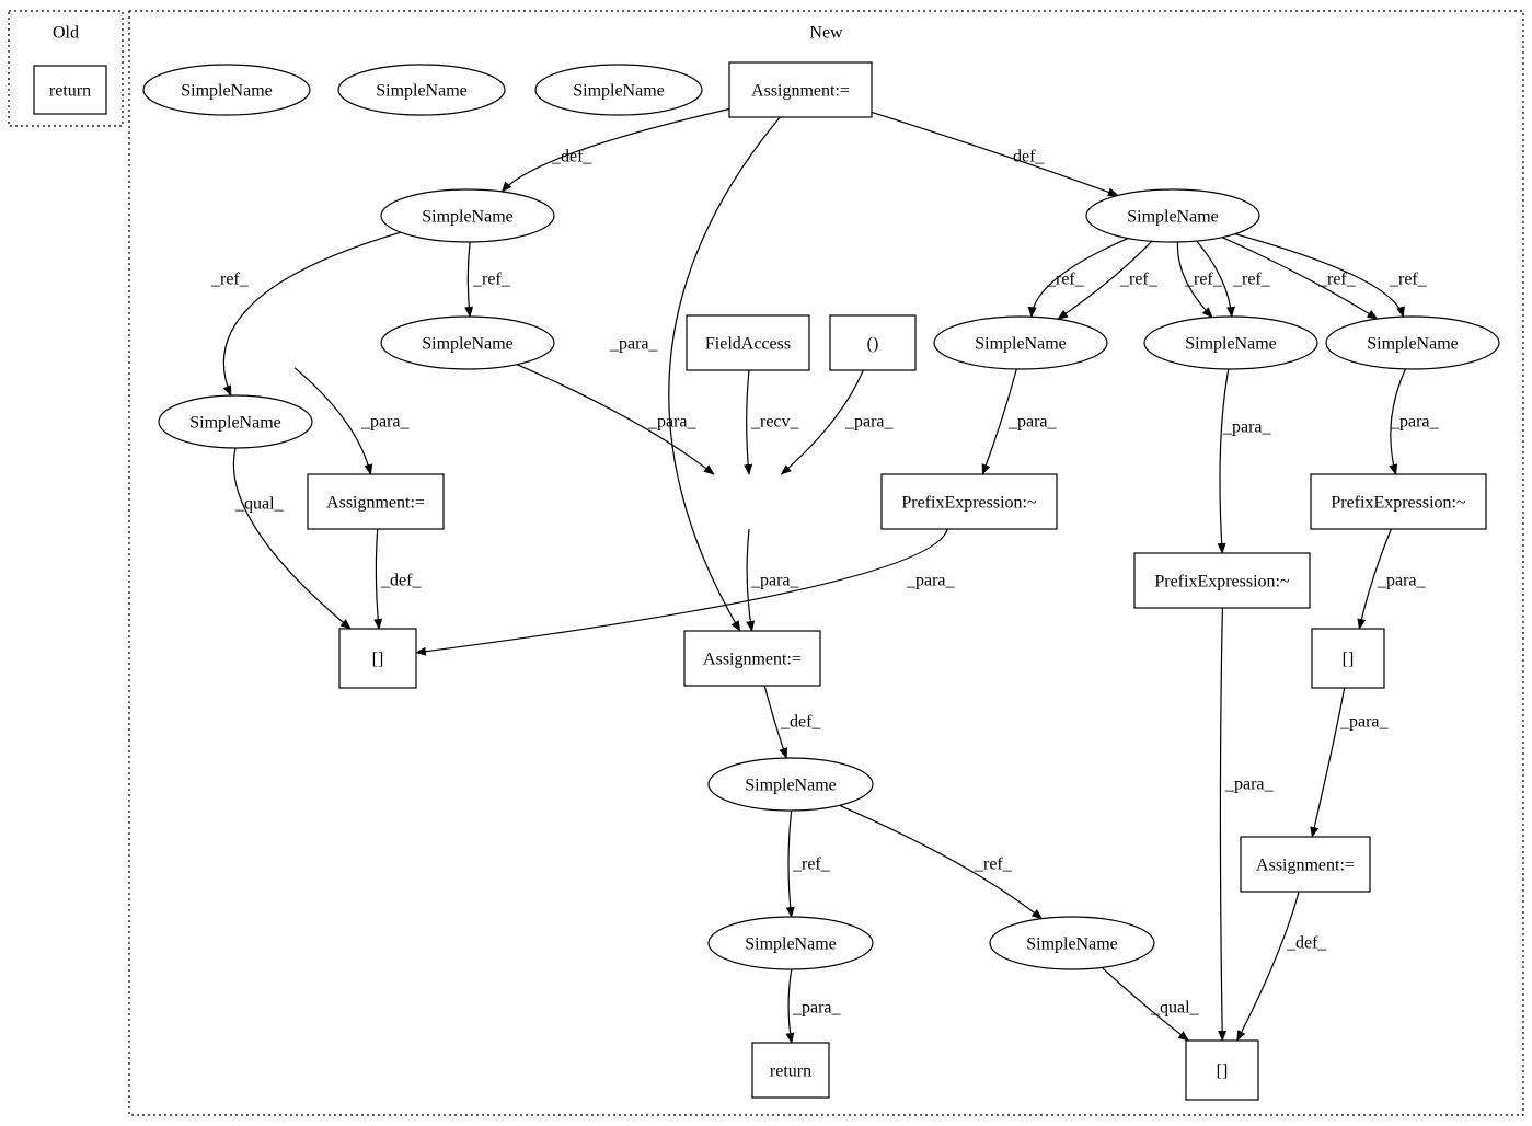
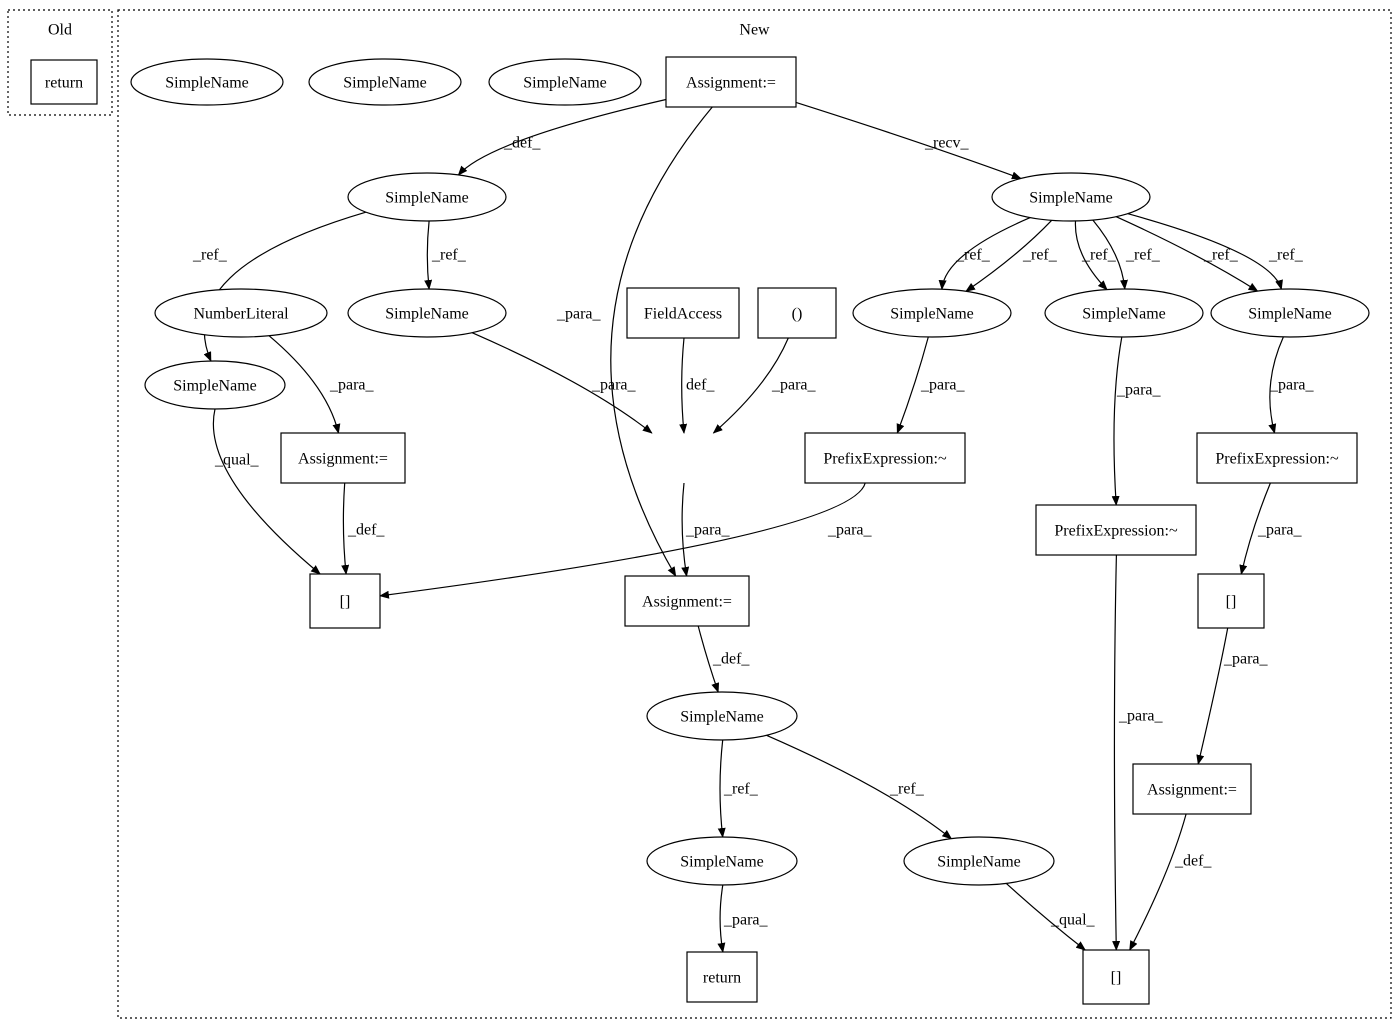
  Old
  New
  return
  SimpleName
  SimpleName
  SimpleName
  Assignment:=
  SimpleName
  SimpleName
+ NumberLiteral
  SimpleName
  FieldAccess
  ()
  SimpleName
  SimpleName
  SimpleName
  SimpleName
  Assignment:=
  PrefixExpression:~
  PrefixExpression:~
  PrefixExpression:~
  []
  Assignment:=
  []
  SimpleName
  Assignment:=
  SimpleName
  SimpleName
  return
  []
  _def_
- def_
+ _recv_
  _para_
  _ref_
  _ref_
  _ref_
  _ref_
  _ref_
  _ref_
  _ref_
  _ref_
  _para_
  _para_
- _recv_
+ def_
  _para_
  _para_
  _para_
  _para_
  _qual_
  _def_
  _para_
  _para_
  _para_
  _para_
  _def_
  _para_
  _ref_
  _ref_
  _def_
  _para_
  _qual_
